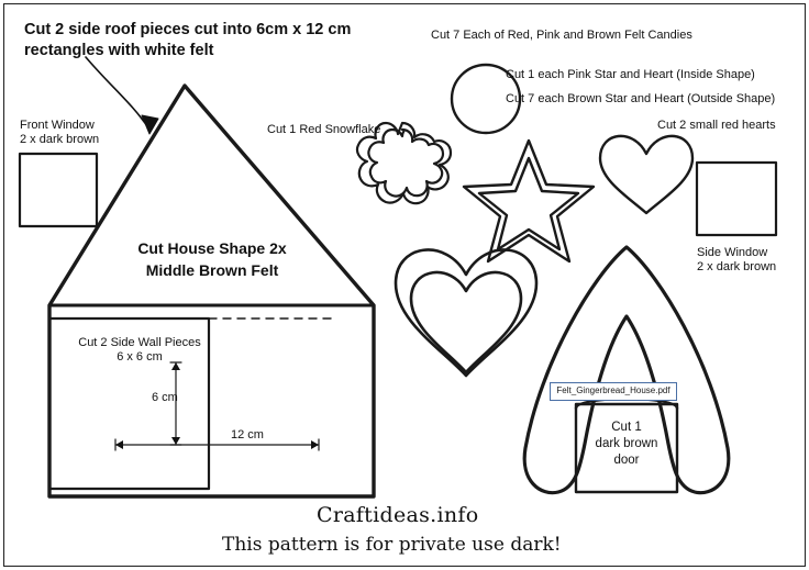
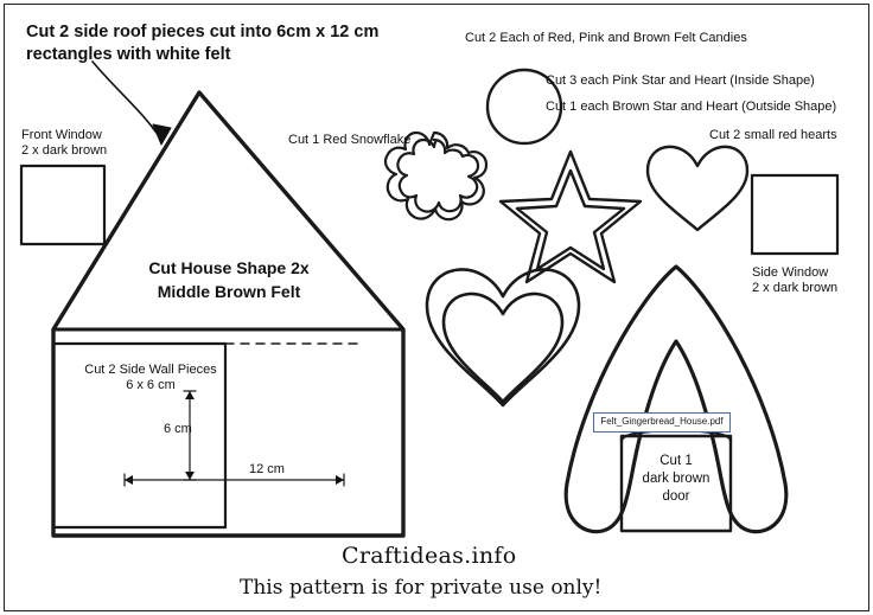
  Cut 2 side roof pieces cut into 6cm x 12 cm
  rectangles with white felt
  Front Window
  2 x dark brown
  Cut House Shape 2x
  Middle Brown Felt
  Cut 2 Side Wall Pieces
  6 x 6 cm
  6 cm
  12 cm
  Cut 1 Red Snowflake
- Cut 7 Each of Red, Pink and Brown Felt Candies
+ Cut 2 Each of Red, Pink and Brown Felt Candies
- Cut 1 each Pink Star and Heart (Inside Shape)
+ Cut 3 each Pink Star and Heart (Inside Shape)
- Cut 7 each Brown Star and Heart (Outside Shape)
+ Cut 1 each Brown Star and Heart (Outside Shape)
  Cut 2 small red hearts
  Side Window
  2 x dark brown
  Cut 1
  dark brown
  door
  Felt_Gingerbread_House.pdf
  Craftideas.info
- This pattern is for private use dark!
+ This pattern is for private use only!
